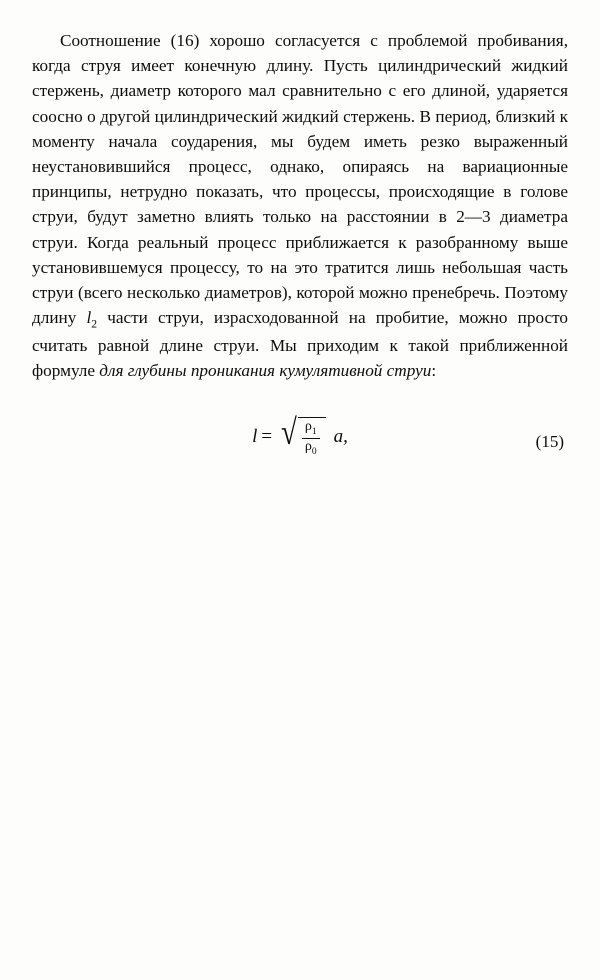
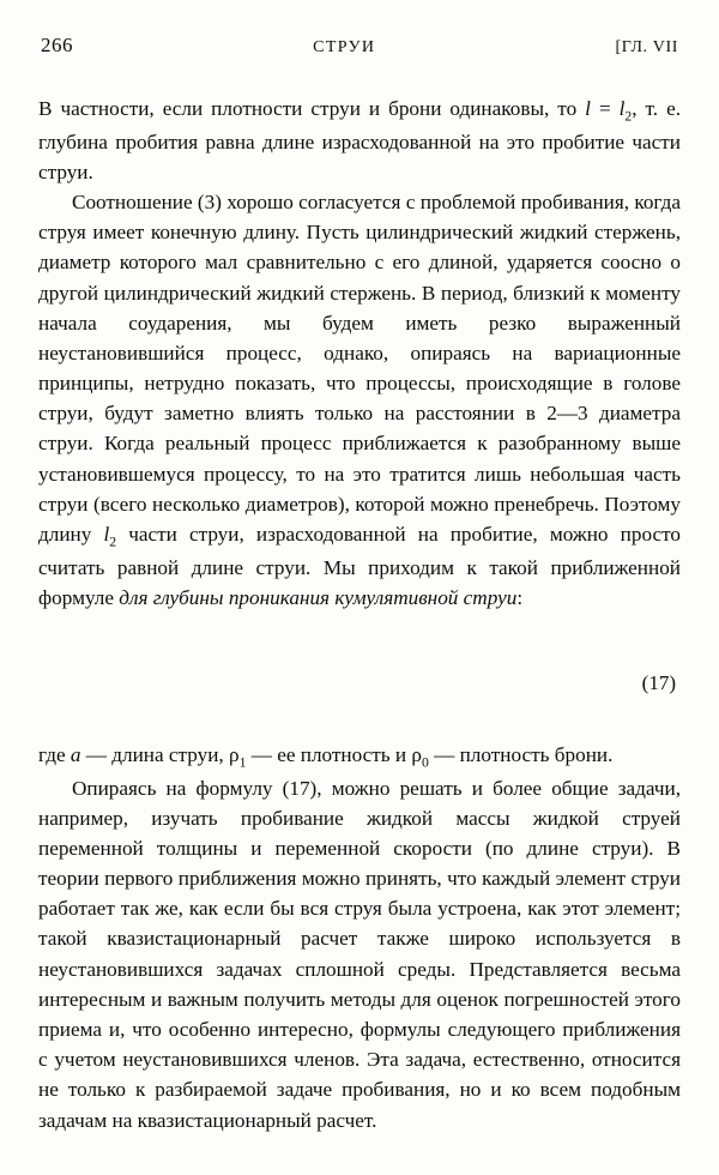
+ 266
+ СТРУИ
+ [ГЛ. VII
+ В частности, если плотности струи и брони одинаковы, то l = l2, т. е. глубина пробития равна длине израсходованной на это пробитие части струи.
- Соотношение (16) хорошо согласуется с проблемой пробивания, когда струя имеет конечную длину. Пусть цилиндрический жидкий стержень, диаметр которого мал сравнительно с его длиной, ударяется соосно о другой цилиндрический жидкий стержень. В период, близкий к моменту начала соударения, мы будем иметь резко выраженный неустановившийся процесс, однако, опираясь на вариационные принципы, нетрудно показать, что процессы, происходящие в голове струи, будут заметно влиять только на расстоянии в 2—3 диаметра струи. Когда реальный процесс приближается к разобранному выше установившемуся процессу, то на это тратится лишь небольшая часть струи (всего несколько диаметров), которой можно пренебречь. Поэтому длину l2 части струи, израсходованной на пробитие, можно просто считать равной длине струи. Мы приходим к такой приближенной формуле для глубины проникания кумулятивной струи:
+ Соотношение (3) хорошо согласуется с проблемой пробивания, когда струя имеет конечную длину. Пусть цилиндрический жидкий стержень, диаметр которого мал сравнительно с его длиной, ударяется соосно о другой цилиндрический жидкий стержень. В период, близкий к моменту начала соударения, мы будем иметь резко выраженный неустановившийся процесс, однако, опираясь на вариационные принципы, нетрудно показать, что процессы, происходящие в голове струи, будут заметно влиять только на расстоянии в 2—3 диаметра струи. Когда реальный процесс приближается к разобранному выше установившемуся процессу, то на это тратится лишь небольшая часть струи (всего несколько диаметров), которой можно пренебречь. Поэтому длину l2 части струи, израсходованной на пробитие, можно просто считать равной длине струи. Мы приходим к такой приближенной формуле для глубины проникания кумулятивной струи:
- l
- =
- √
- ρ1
- ρ0
- a,
- (15)
+ (17)
+ где a — длина струи, ρ1 — ее плотность и ρ0 — плотность брони.
+ Опираясь на формулу (17), можно решать и более общие задачи, например, изучать пробивание жидкой массы жидкой струей переменной толщины и переменной скорости (по длине струи). В теории первого приближения можно принять, что каждый элемент струи работает так же, как если бы вся струя была устроена, как этот элемент; такой квазистационарный расчет также широко используется в неустановившихся задачах сплошной среды. Представляется весьма интересным и важным получить методы для оценок погрешностей этого приема и, что особенно интересно, формулы следующего приближения с учетом неустановившихся членов. Эта задача, естественно, относится не только к разбираемой задаче пробивания, но и ко всем подобным задачам на квазистационарный расчет.
